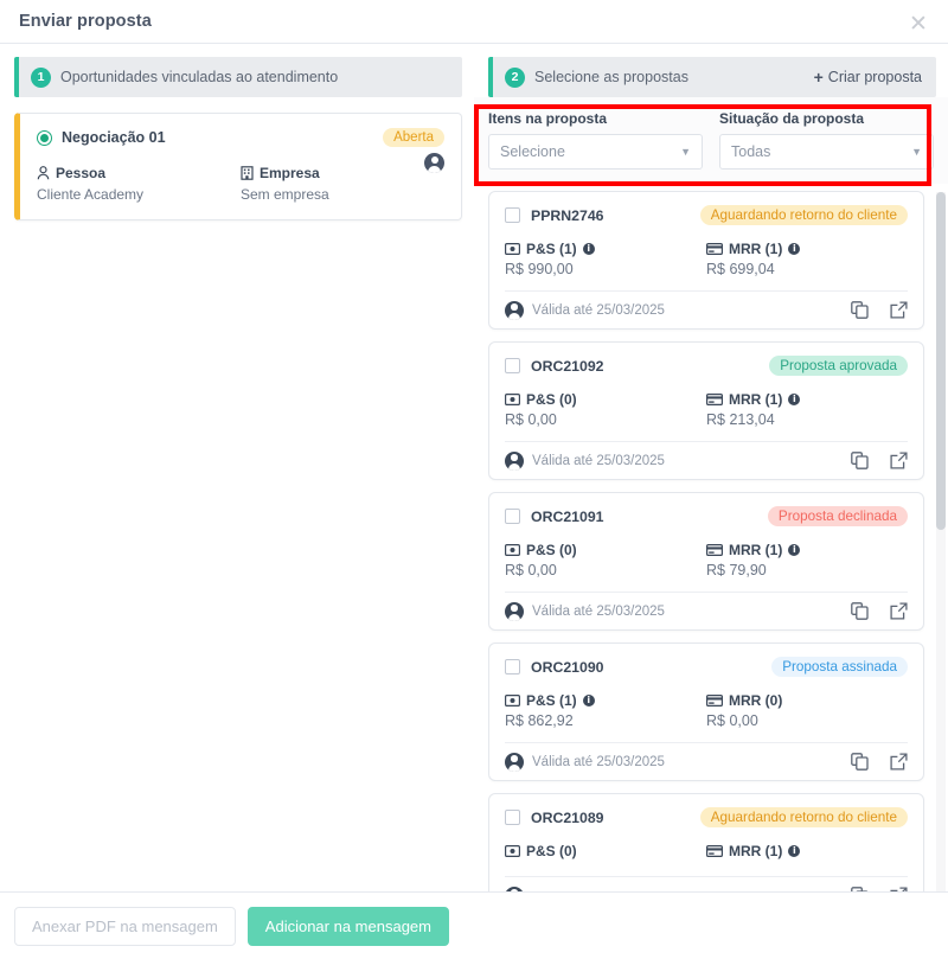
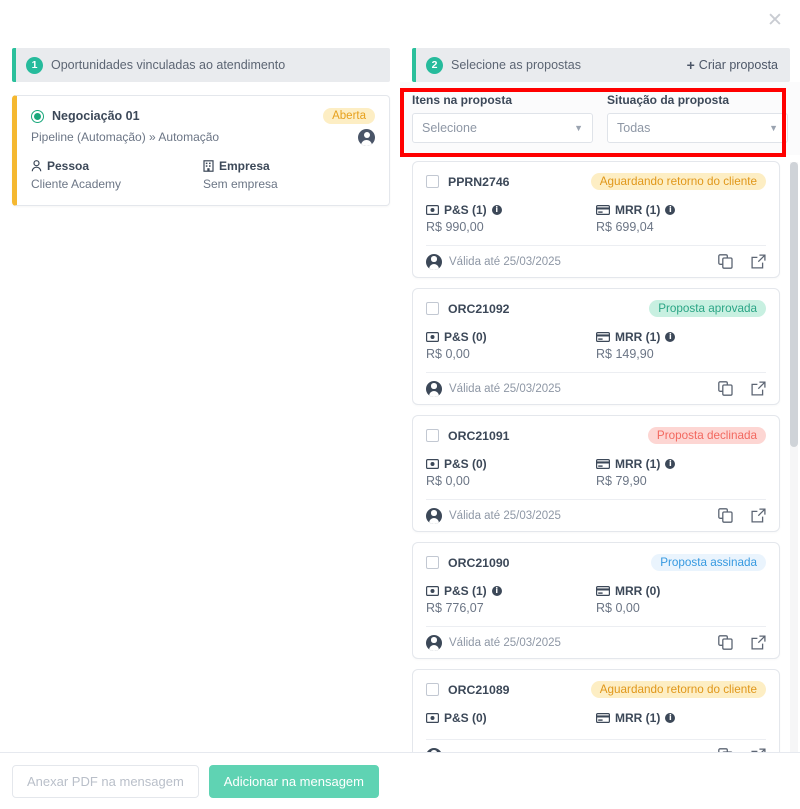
- Enviar proposta
  ✕
  1
  Oportunidades vinculadas ao atendimento
  Negociação 01
  Aberta
+ Pipeline (Automação) » Automação
  Pessoa
  Cliente Academy
  Empresa
  Sem empresa
  2
  Selecione as propostas
  +
  Criar proposta
  Itens na proposta
  Selecione
  ▼
  Situação da proposta
  Todas
  ▼
  PPRN2746
  Aguardando retorno do cliente
  P&S (1)
  i
  R$ 990,00
  MRR (1)
  i
  R$ 699,04
  Válida até 25/03/2025
  ORC21092
  Proposta aprovada
  P&S (0)
  R$ 0,00
  MRR (1)
  i
- R$ 213,04
+ R$ 149,90
  Válida até 25/03/2025
  ORC21091
  Proposta declinada
  P&S (0)
  R$ 0,00
  MRR (1)
  i
  R$ 79,90
  Válida até 25/03/2025
  ORC21090
  Proposta assinada
  P&S (1)
  i
- R$ 862,92
+ R$ 776,07
  MRR (0)
  R$ 0,00
  Válida até 25/03/2025
  ORC21089
  Aguardando retorno do cliente
  P&S (0)
  MRR (1)
  i
  Anexar PDF na mensagem
  Adicionar na mensagem
